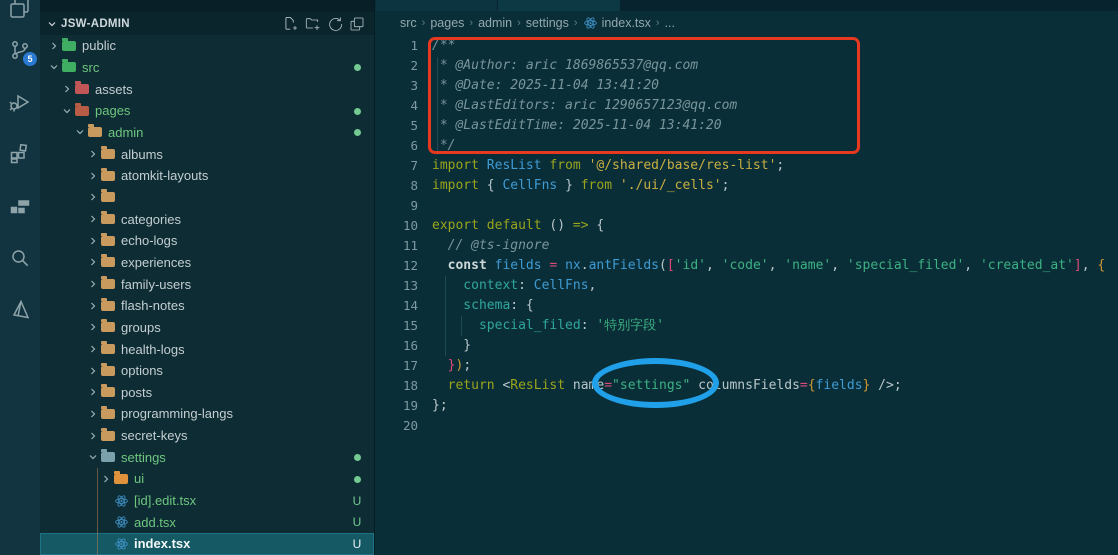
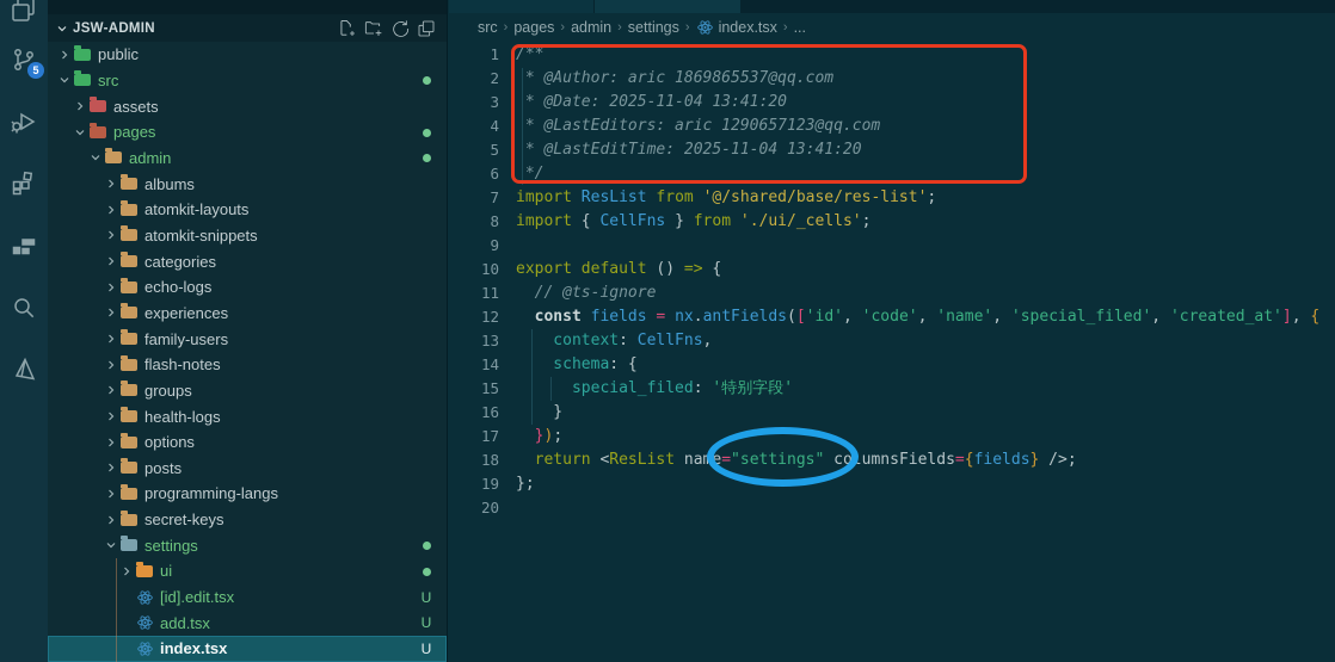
  5
  JSW-ADMIN
  public
  src
  assets
  pages
  admin
  albums
  atomkit-layouts
+ atomkit-snippets
  categories
  echo-logs
  experiences
  family-users
  flash-notes
  groups
  health-logs
  options
  posts
  programming-langs
  secret-keys
  settings
  ui
  [id].edit.tsx
  U
  add.tsx
  U
  index.tsx
  U
  src
  ›
  pages
  ›
  admin
  ›
  settings
  ›
  index.tsx
  ›
  ...
  1
  /**
  2
  * @Author: aric 1869865537@qq.com
  3
  * @Date: 2025-11-04 13:41:20
  4
  * @LastEditors: aric 1290657123@qq.com
  5
  * @LastEditTime: 2025-11-04 13:41:20
  6
  */
  7
  import ResList from '@/shared/base/res-list';
  8
  import { CellFns } from './ui/_cells';
  9
  10
  export default () => {
  11
  // @ts-ignore
  12
  const fields = nx.antFields(['id', 'code', 'name', 'special_filed', 'created_at'], {
  13
  context: CellFns,
  14
  schema: {
  15
  special_filed: '特别字段'
  16
  }
  17
  });
  18
  return <ResList name="settings" columnsFields={fields} />;
  19
  };
  20
